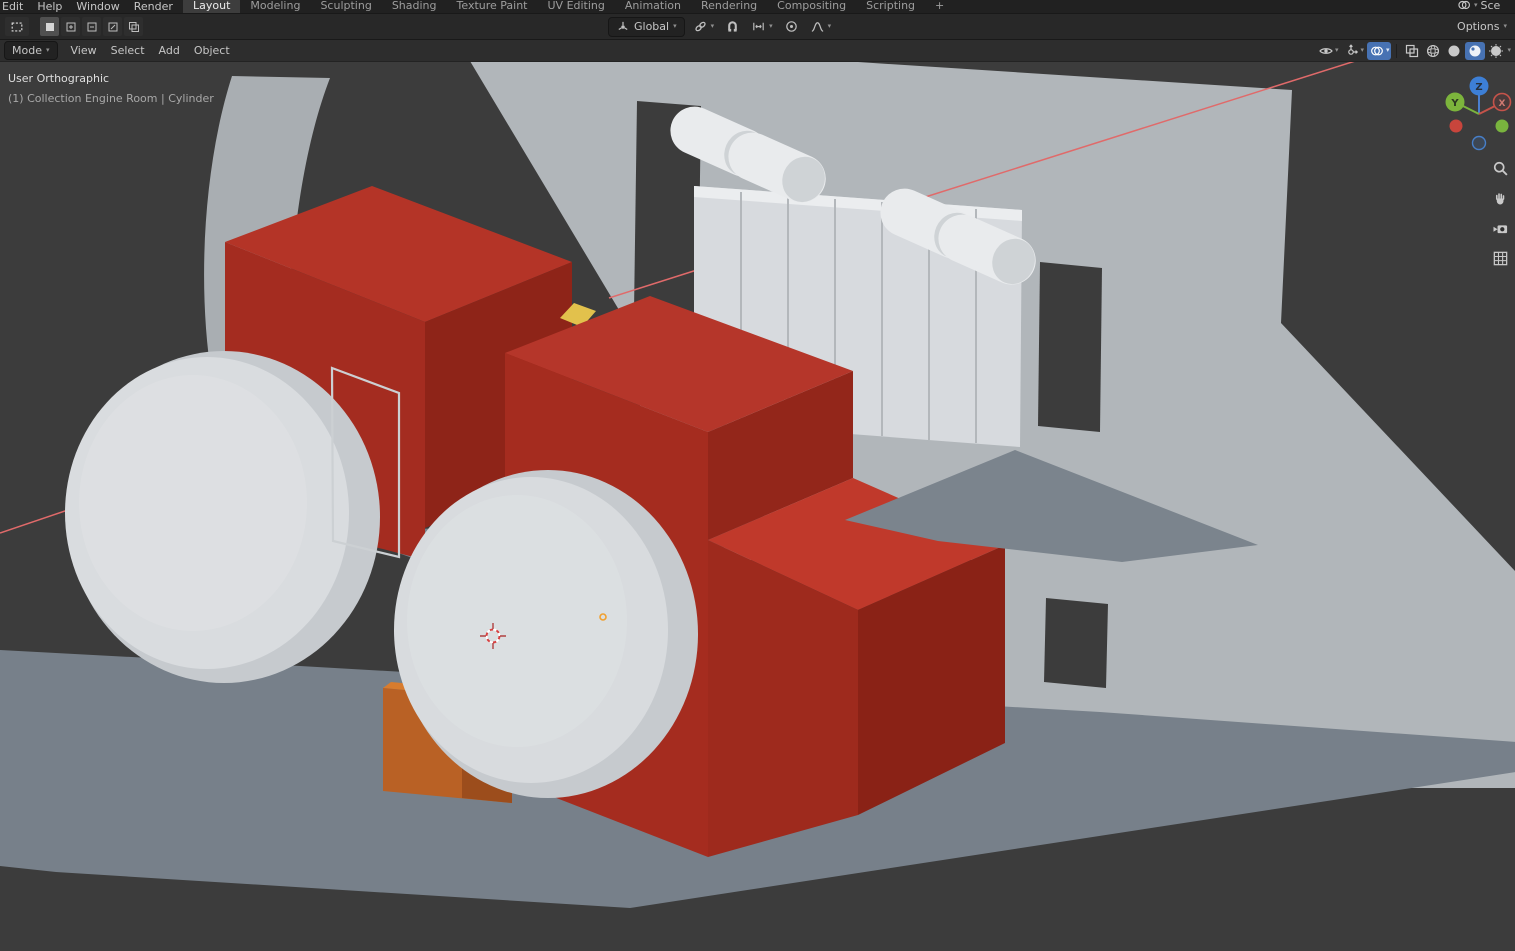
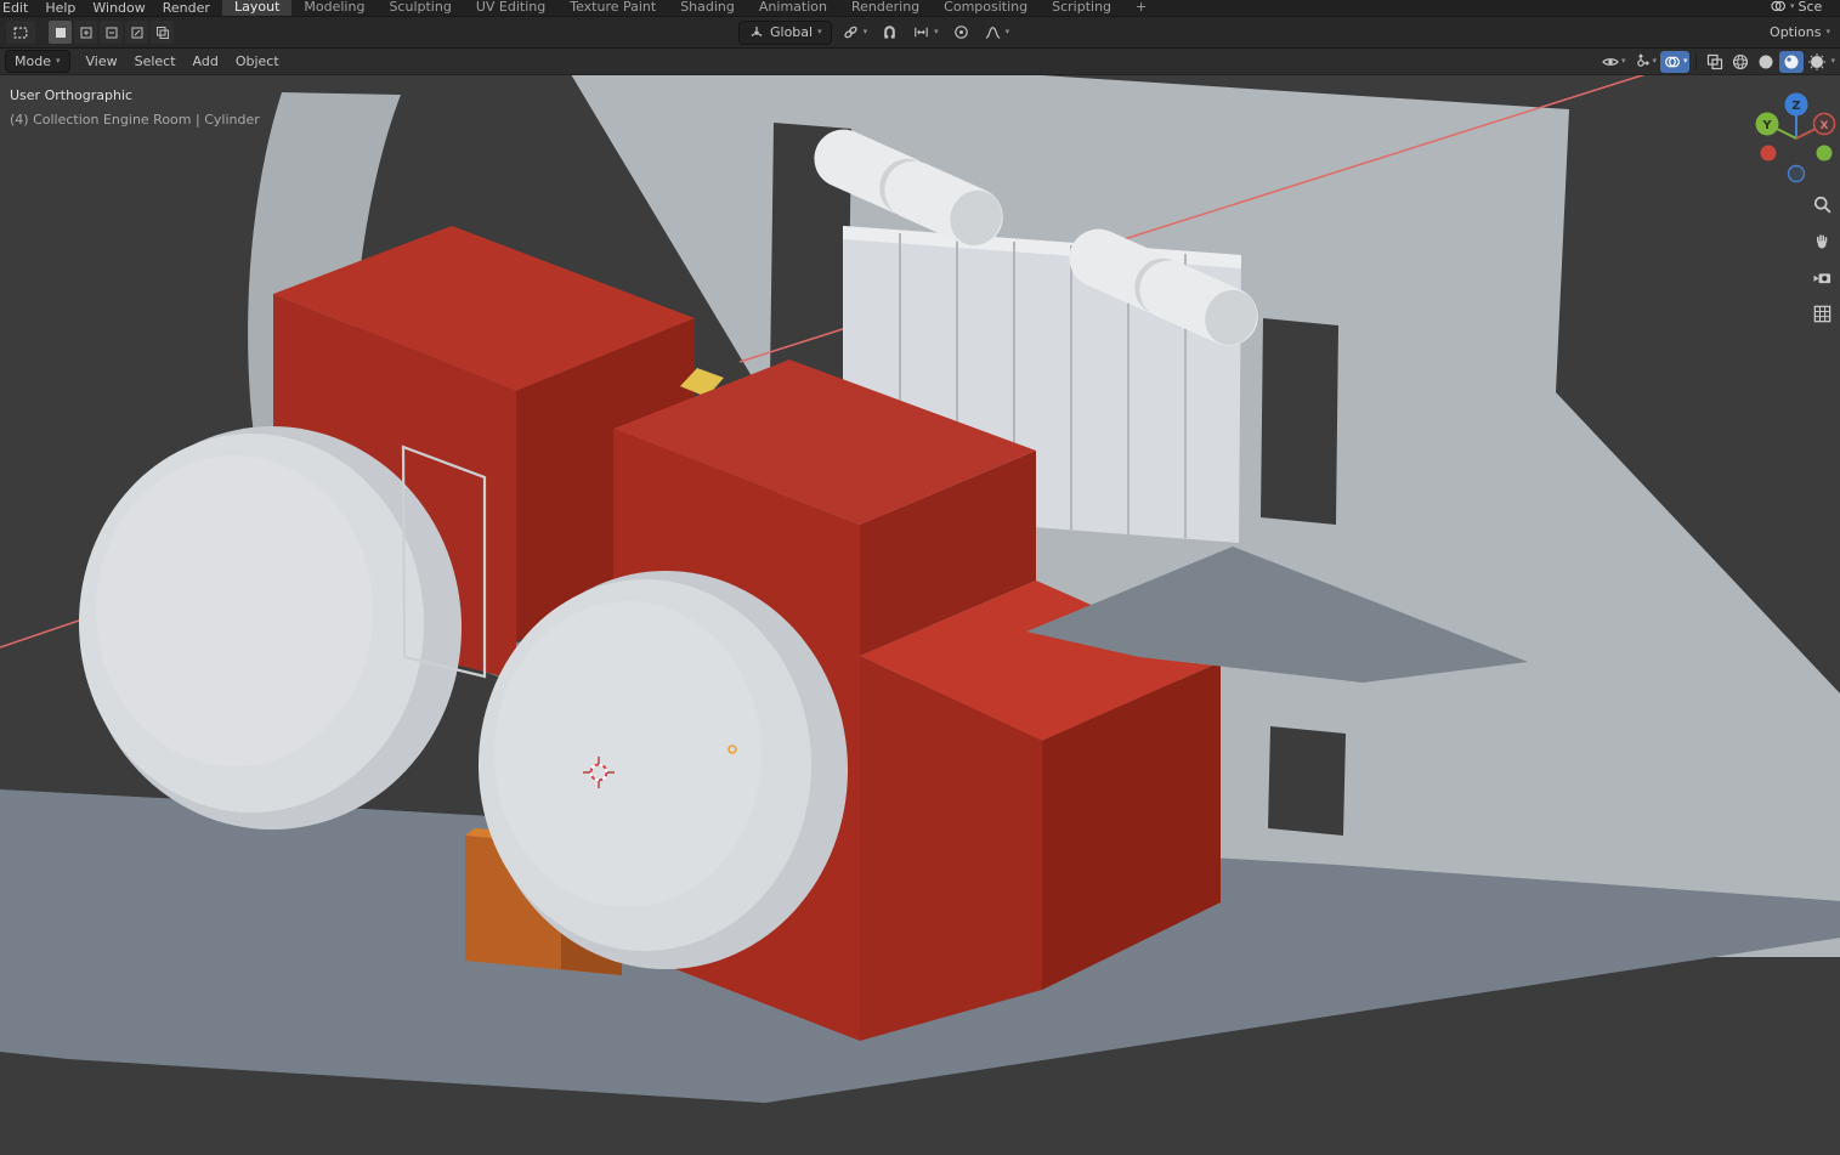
  Z
  Y
  X
  Edit
  Help
  Window
  Render
  Layout
  Modeling
  Sculpting
- Shading
+ UV Editing
  Texture Paint
- UV Editing
+ Shading
  Animation
  Rendering
  Compositing
  Scripting
  +
  ▾
  Sce
  Global
  ▾
  ▾
  ▾
  ▾
  Options
  ▾
  Mode
  ▾
  View
  Select
  Add
  Object
  ▾
  ▾
  ▾
  ▾
  User Orthographic
- (1) Collection Engine Room | Cylinder
+ (4) Collection Engine Room | Cylinder
